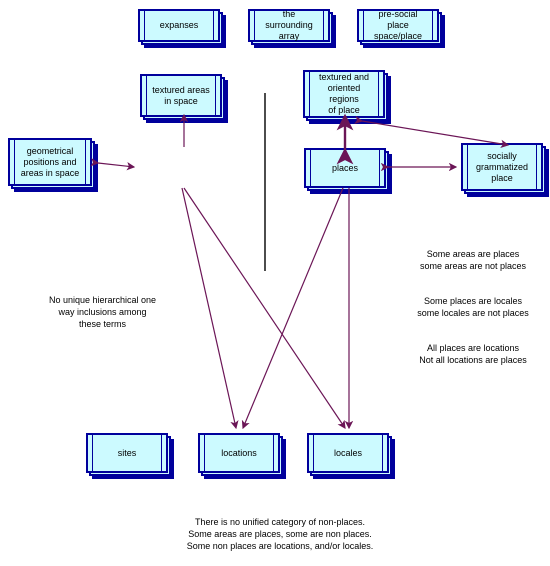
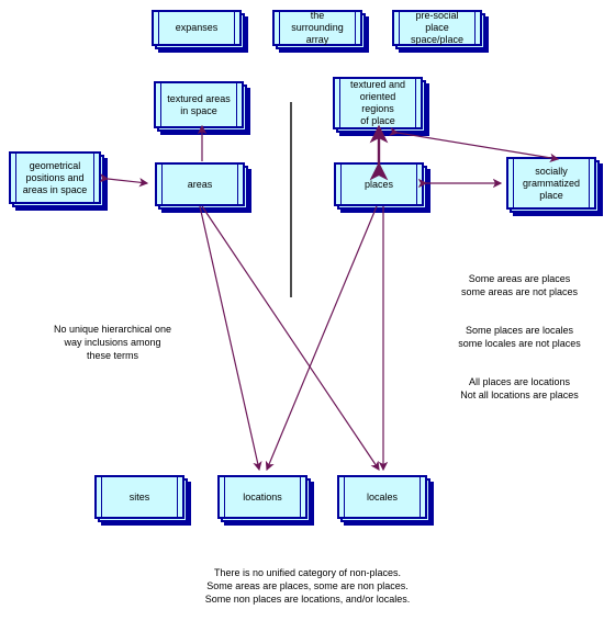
  expanses
  the surrounding
  array
  pre-social place
  space/place
  textured areas
  in space
  textured and
  oriented regions
  of place
  geometrical
  positions and
  areas in space
+ areas
  places
  socially
  grammatized
  place
  sites
  locations
  locales
  No unique hierarchical one
  way inclusions among
  these terms
  Some areas are places
  some areas are not places
  Some places are locales
  some locales are not places
  All places are locations
  Not all locations are places
  There is no unified category of non-places.
  Some areas are places, some are non places.
  Some non places are locations, and/or locales.
